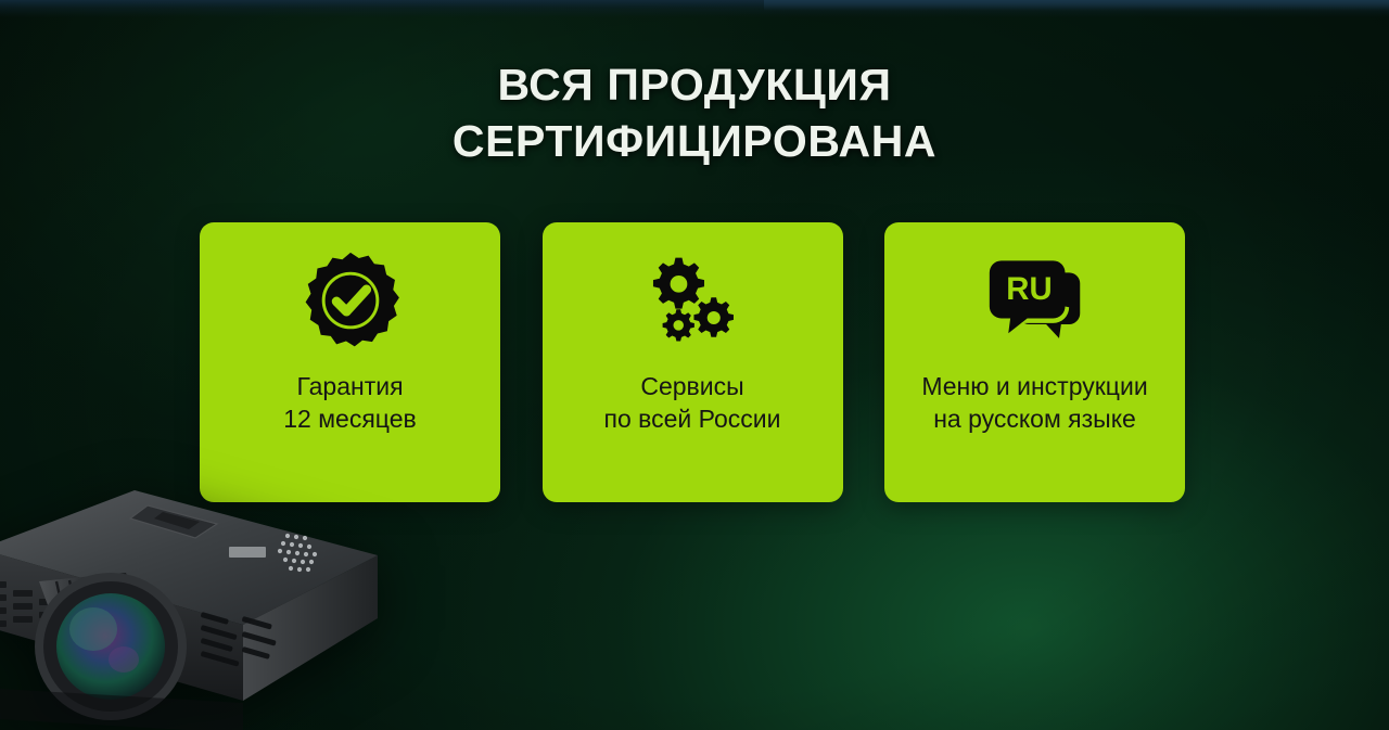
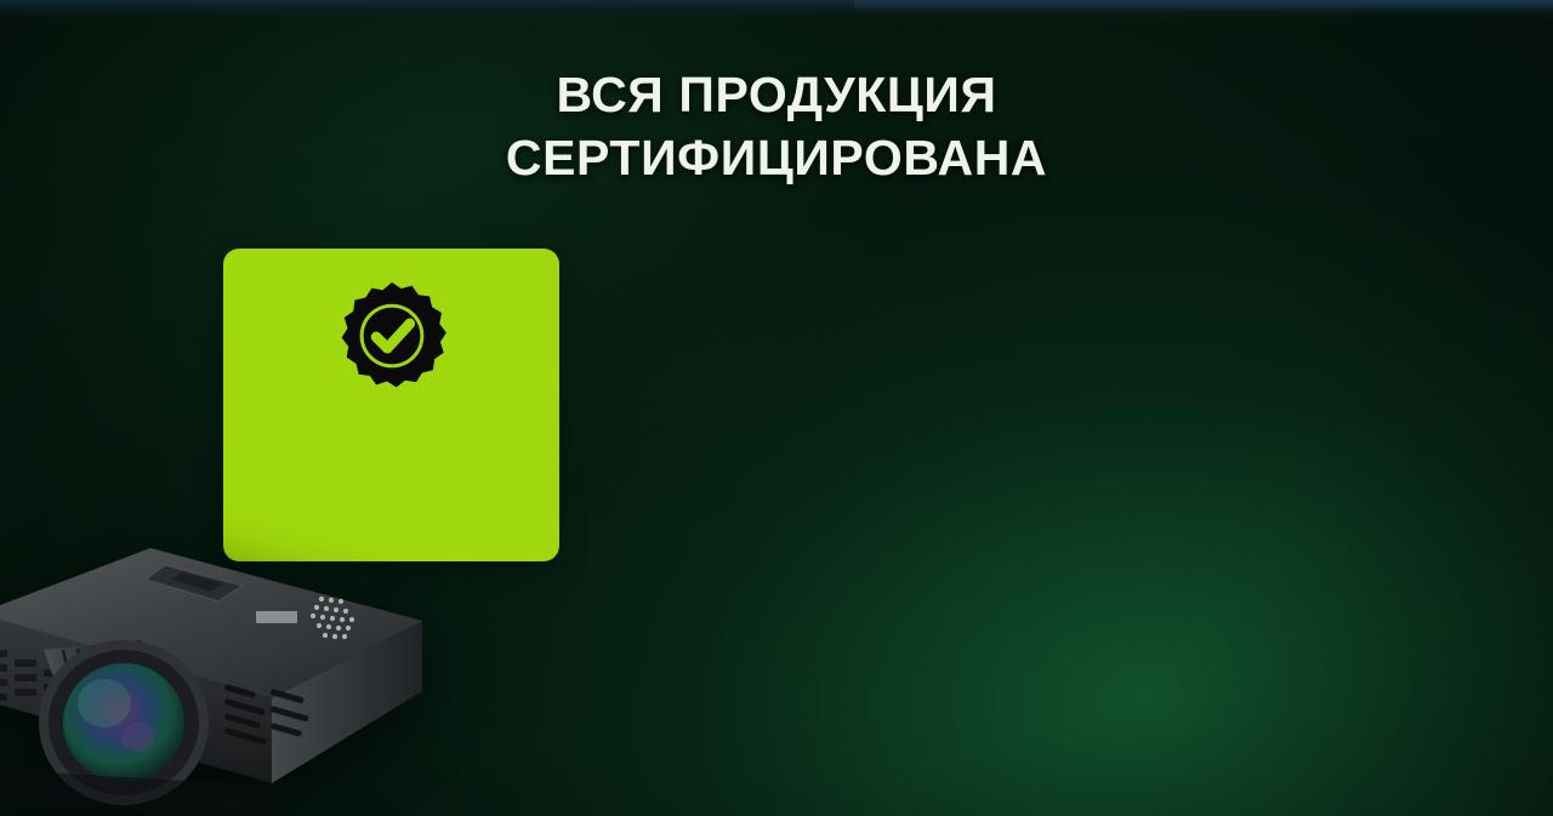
  ВСЯ ПРОДУКЦИЯ
  СЕРТИФИЦИРОВАНА
- Гарантия
- 12 месяцев
- Сервисы
- по всей России
- RU
- Меню и инструкции
- на русском языке
